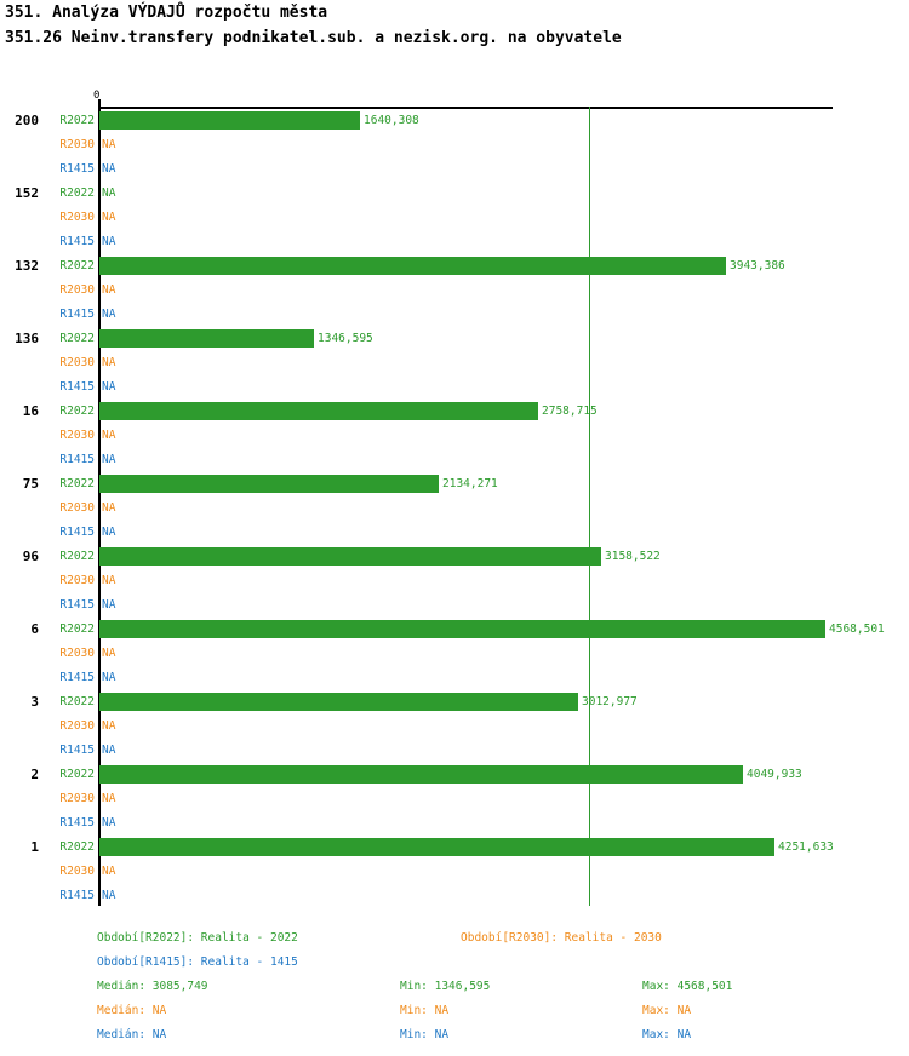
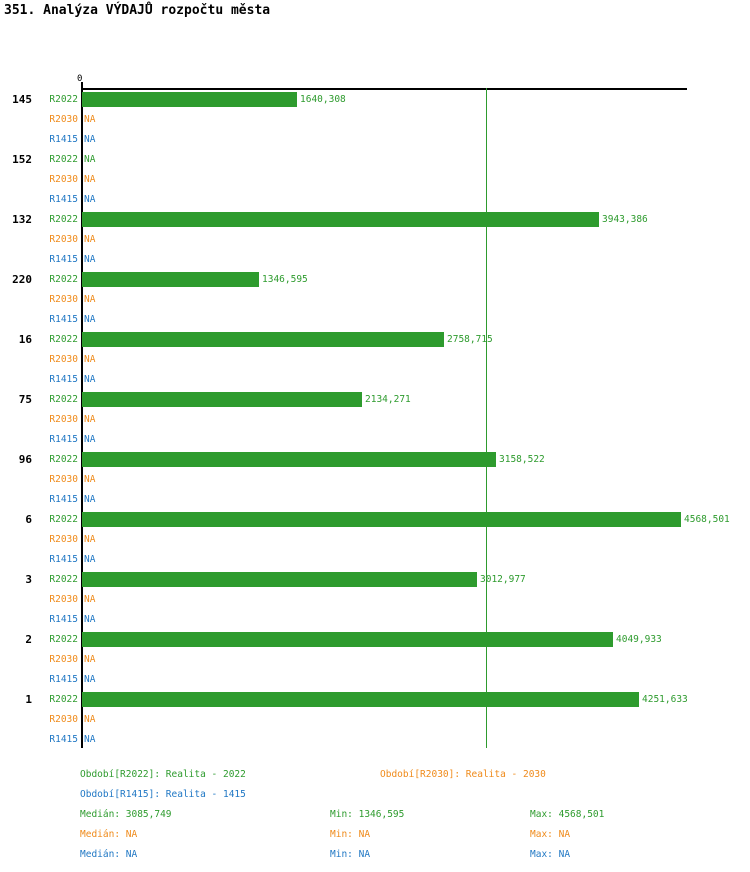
  351. Analýza VÝDAJŮ rozpočtu města
- 351.26 Neinv.transfery podnikatel.sub. a nezisk.org. na obyvatele
  0
- 200
+ 145
  R2022
  1640,308
  R2030
  NA
  R1415
  NA
  152
  R2022
  NA
  R2030
  NA
  R1415
  NA
  132
  R2022
  3943,386
  R2030
  NA
  R1415
  NA
- 136
+ 220
  R2022
  1346,595
  R2030
  NA
  R1415
  NA
  16
  R2022
  2758,715
  R2030
  NA
  R1415
  NA
  75
  R2022
  2134,271
  R2030
  NA
  R1415
  NA
  96
  R2022
  3158,522
  R2030
  NA
  R1415
  NA
  6
  R2022
  4568,501
  R2030
  NA
  R1415
  NA
  3
  R2022
  3012,977
  R2030
  NA
  R1415
  NA
  2
  R2022
  4049,933
  R2030
  NA
  R1415
  NA
  1
  R2022
  4251,633
  R2030
  NA
  R1415
  NA
  Období[R2022]: Realita - 2022
  Období[R2030]: Realita - 2030
  Období[R1415]: Realita - 1415
  Medián: 3085,749
  Min: 1346,595
  Max: 4568,501
  Medián: NA
  Min: NA
  Max: NA
  Medián: NA
  Min: NA
  Max: NA
